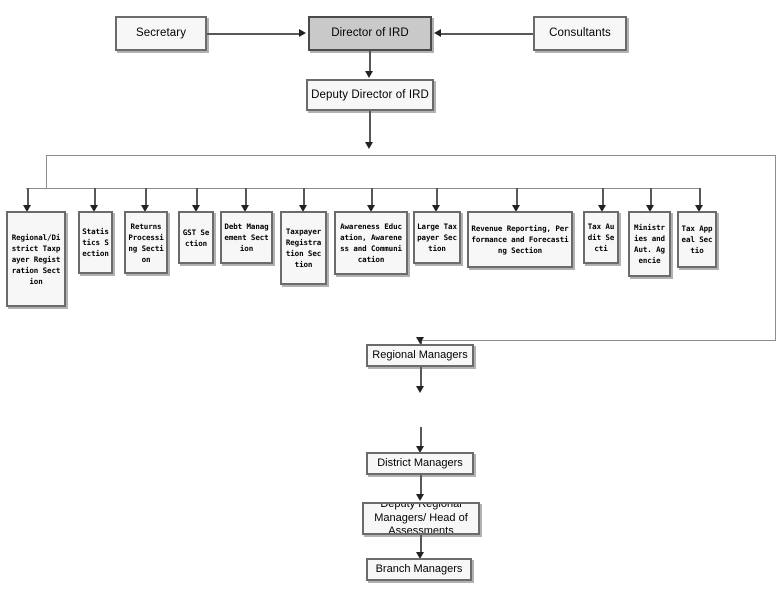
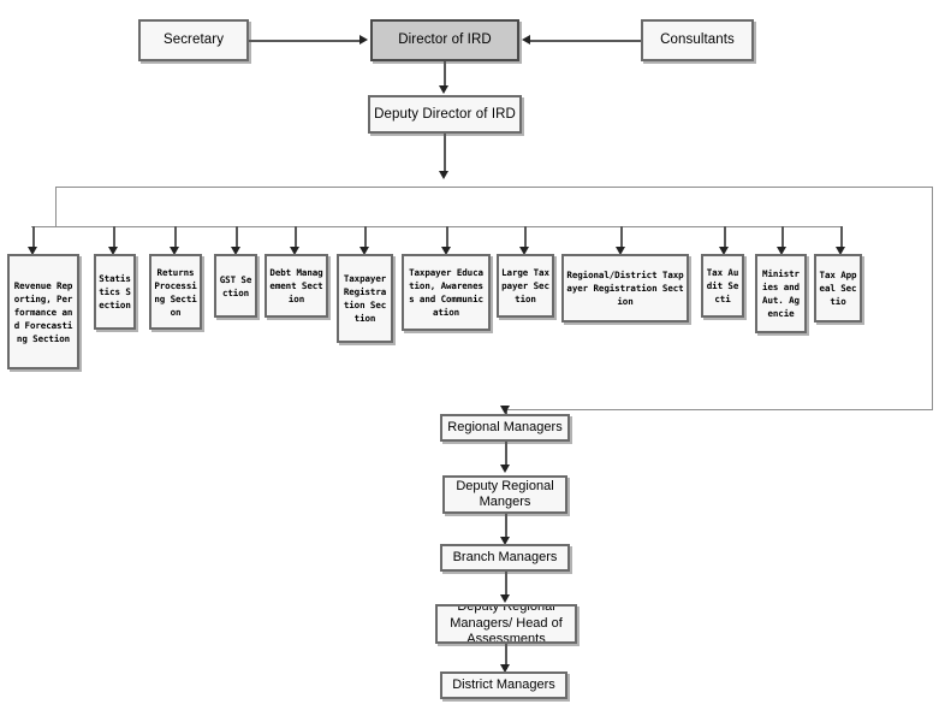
  Secretary
  Director of IRD
  Consultants
  Deputy Director of IRD
- Regional/District Taxpayer Registration Section
+ Revenue Reporting, Performance and Forecasting Section
  Statistics Section
  Returns Processing Section
  GST Section
  Debt Management Section
  Taxpayer Registration Section
- Awareness Education, Awareness and Communication
+ Taxpayer Education, Awareness and Communication
  Large Taxpayer Section
- Revenue Reporting, Performance and Forecasting Section
+ Regional/District Taxpayer Registration Section
  Tax Audit Secti
  Ministries and Aut. Agencie
  Tax Appeal Sectio
  Regional Managers
+ Deputy Regional Mangers
- District Managers
+ Branch Managers
  Deputy Regional Managers/ Head of Assessments
- Branch Managers
+ District Managers
